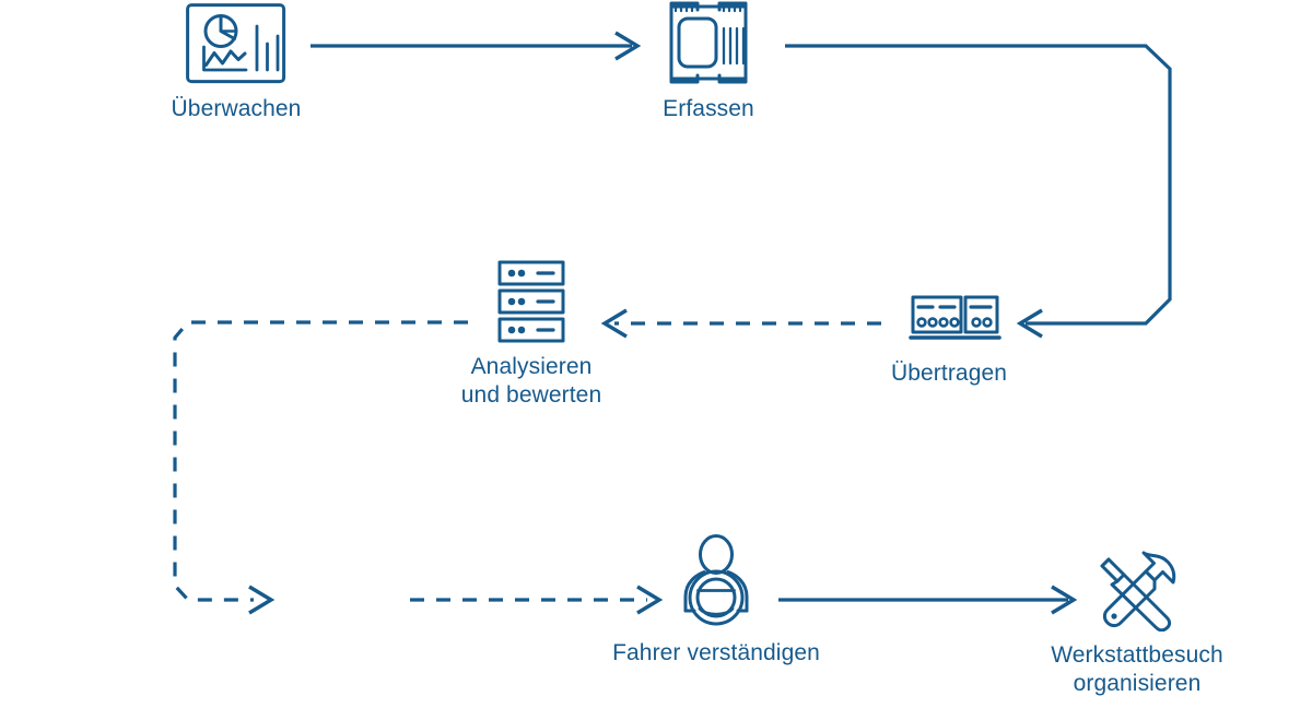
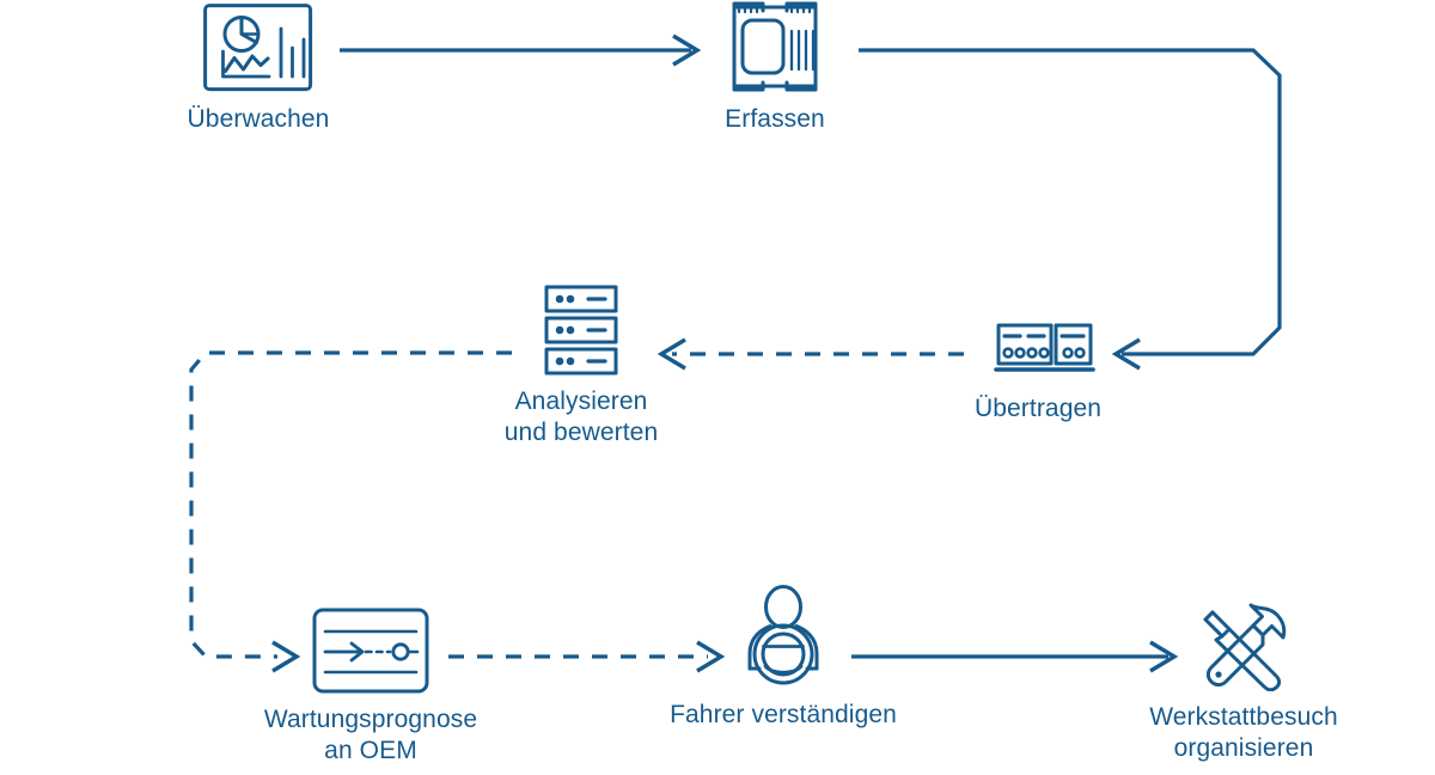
  Überwachen
  Erfassen
  Übertragen
  Analysieren
  und bewerten
+ Wartungsprognose
+ an OEM
  Fahrer verständigen
  Werkstattbesuch
  organisieren
